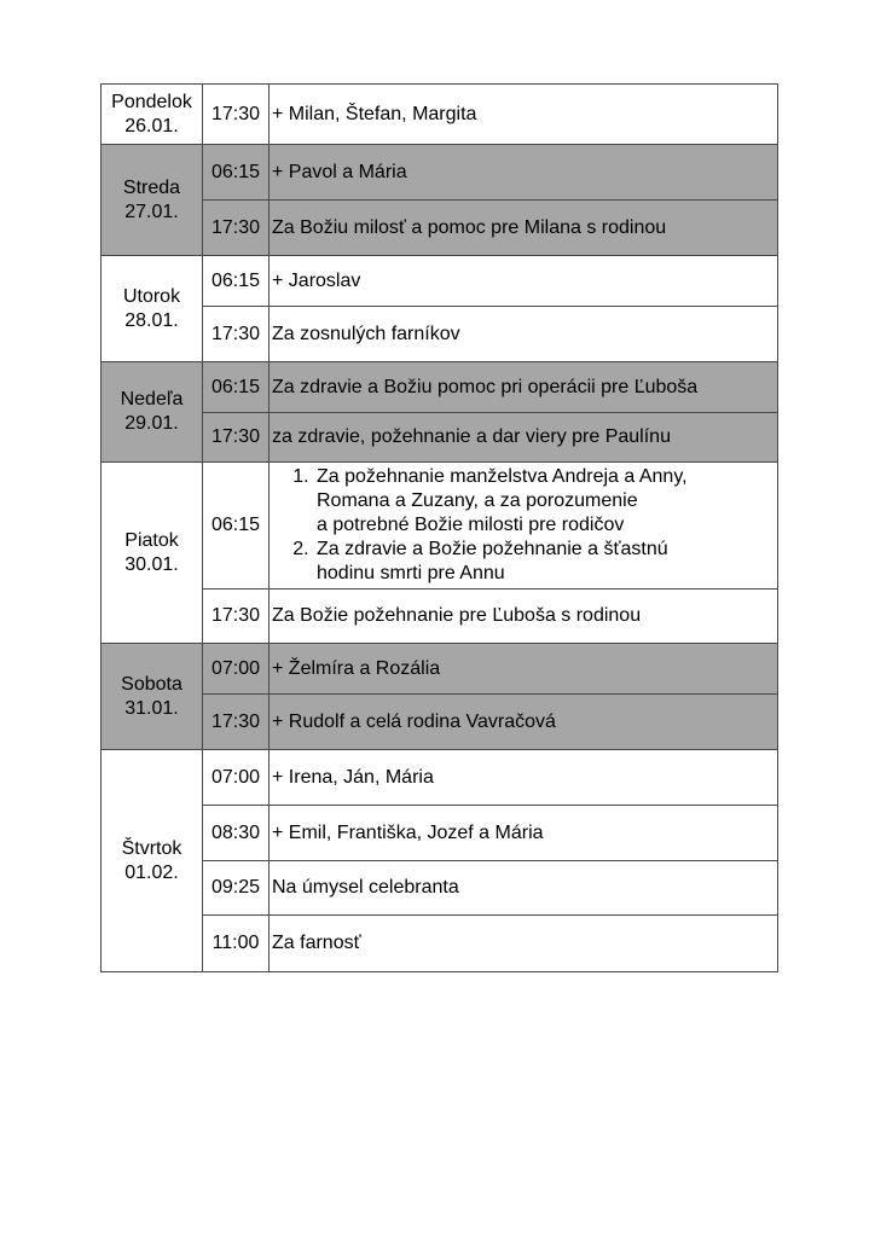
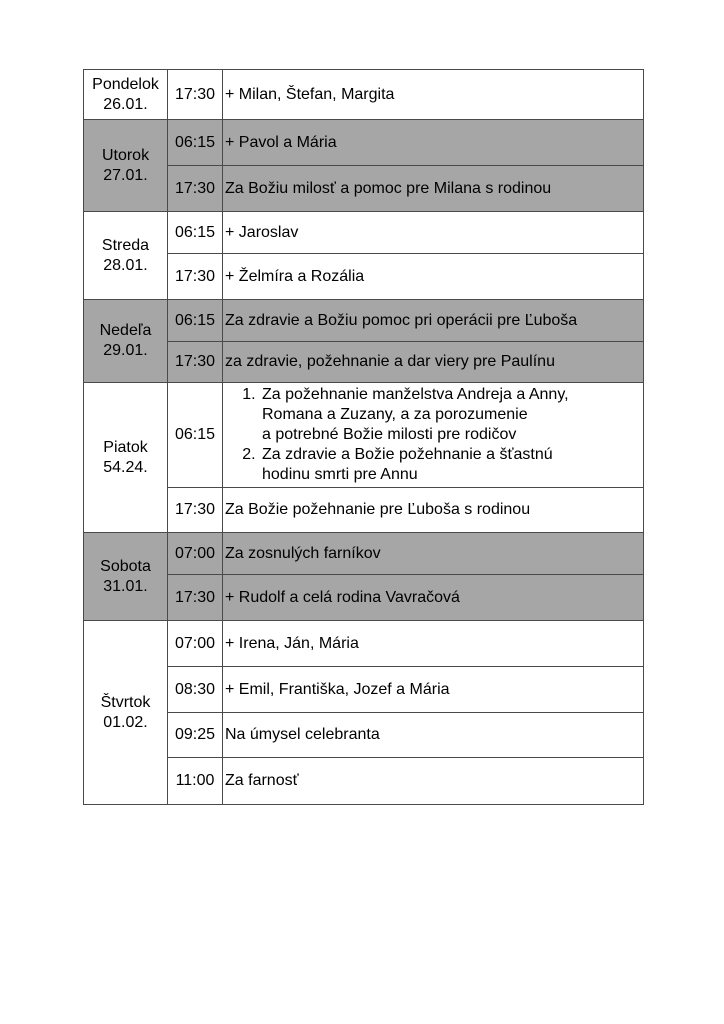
  Pondelok26.01.	17:30	+ Milan, Štefan, Margita
- Streda27.01.	06:15	+ Pavol a Mária
+ Utorok27.01.	06:15	+ Pavol a Mária
  17:30	Za Božiu milosť a pomoc pre Milana s rodinou
- Utorok28.01.	06:15	+ Jaroslav
+ Streda28.01.	06:15	+ Jaroslav
- 17:30	Za zosnulých farníkov
+ 17:30	+ Želmíra a Rozália
  Nedeľa29.01.	06:15	Za zdravie a Božiu pomoc pri operácii pre Ľuboša
  17:30	za zdravie, požehnanie a dar viery pre Paulínu
- Piatok30.01.	06:15	Za požehnanie manželstva Andreja a Anny, Romana a Zuzany, a za porozumenie a potrebné Božie milosti pre rodičovZa zdravie a Božie požehnanie a šťastnú hodinu smrti pre Annu
+ Piatok54.24.	06:15	Za požehnanie manželstva Andreja a Anny, Romana a Zuzany, a za porozumenie a potrebné Božie milosti pre rodičovZa zdravie a Božie požehnanie a šťastnú hodinu smrti pre Annu
  17:30	Za Božie požehnanie pre Ľuboša s rodinou
- Sobota31.01.	07:00	+ Želmíra a Rozália
+ Sobota31.01.	07:00	Za zosnulých farníkov
  17:30	+ Rudolf a celá rodina Vavračová
  Štvrtok01.02.	07:00	+ Irena, Ján, Mária
  08:30	+ Emil, Františka, Jozef a Mária
  09:25	Na úmysel celebranta
  11:00	Za farnosť
